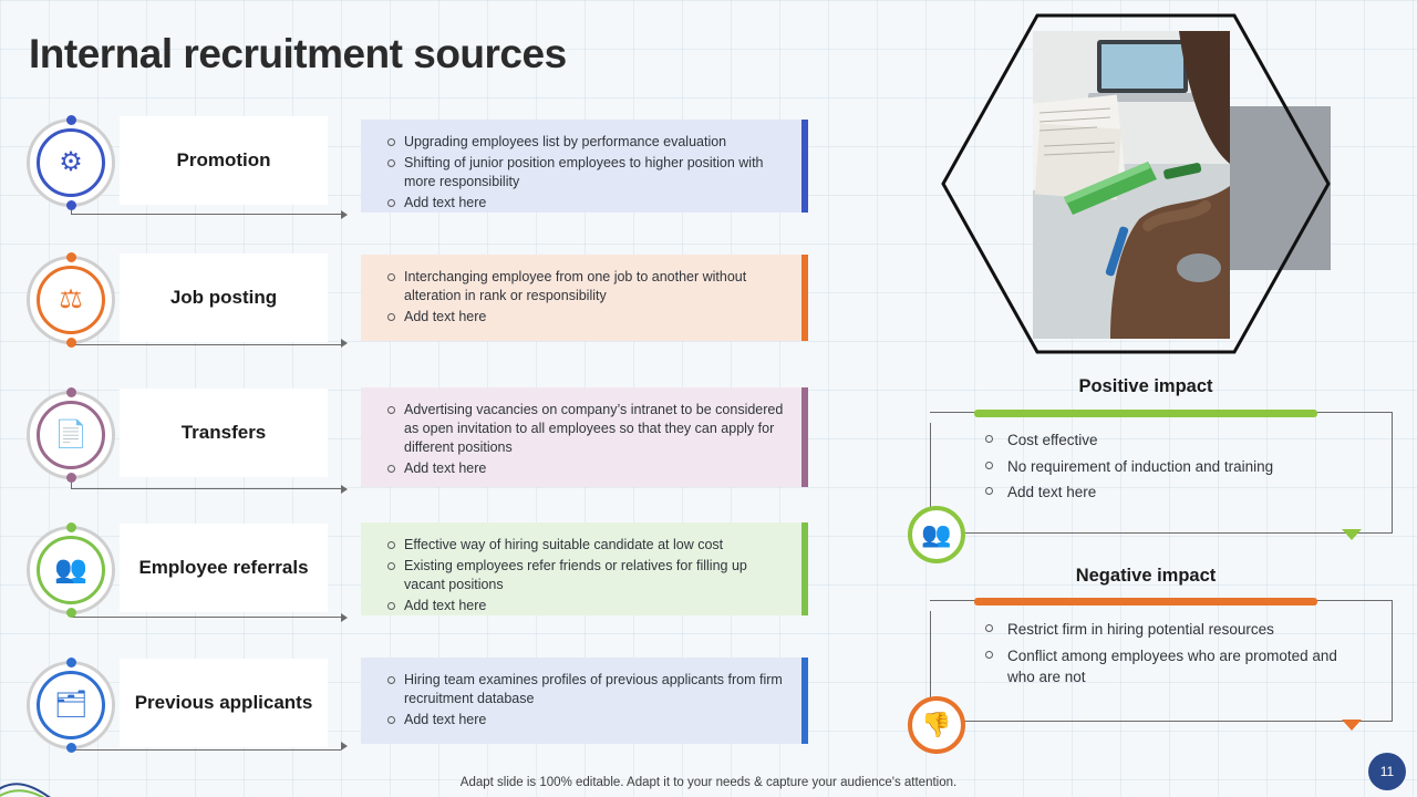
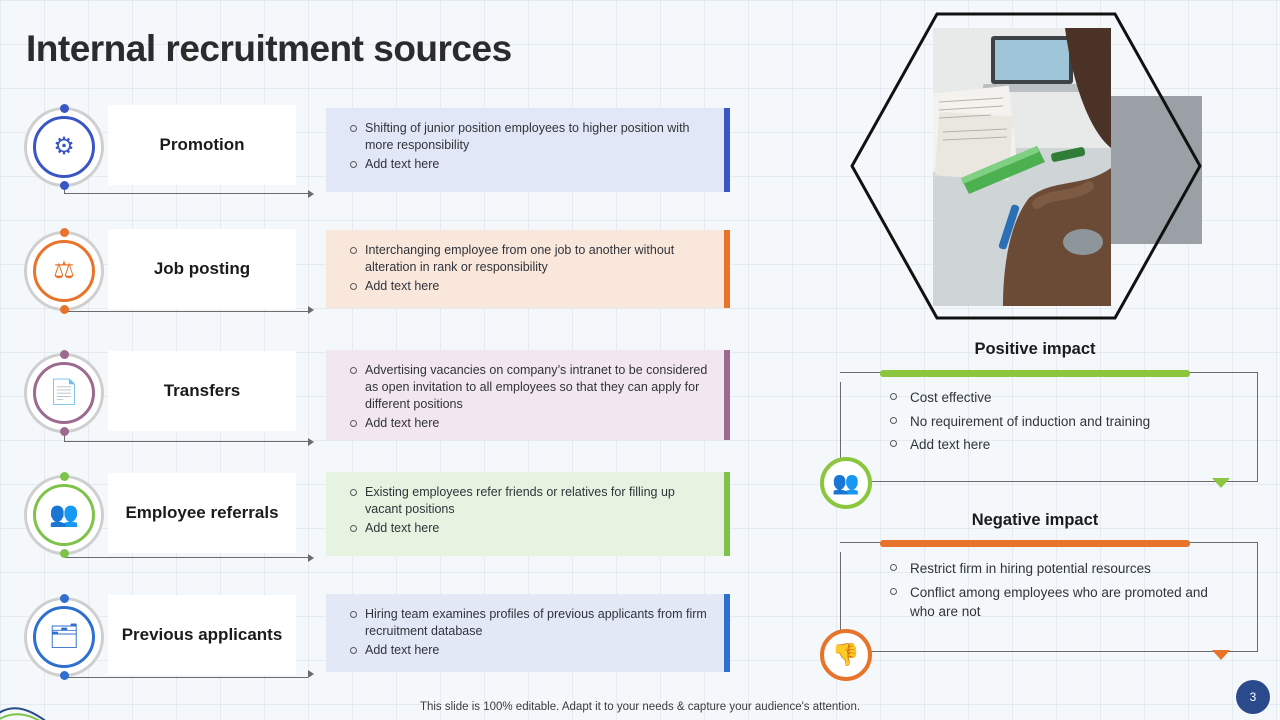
  Internal recruitment sources
  Promotion
  ⚙
- Upgrading employees list by performance evaluation
  Shifting of junior position employees to higher position with more responsibility
  Add text here
  Job posting
  ⚖
  Interchanging employee from one job to another without alteration in rank or responsibility
  Add text here
  Transfers
  📄
  Advertising vacancies on company’s intranet to be considered as open invitation to all employees so that they can apply for different positions
  Add text here
  Employee referrals
  👥
- Effective way of hiring suitable candidate at low cost
  Existing employees refer friends or relatives for filling up vacant positions
  Add text here
  Previous applicants
  🗂
  Hiring team examines profiles of previous applicants from firm recruitment database
  Add text here
  Positive impact
  Cost effective
  No requirement of induction and training
  Add text here
  👥
  Negative impact
  Restrict firm in hiring potential resources
  Conflict among employees who are promoted and who are not
  👎
- Adapt slide is 100% editable. Adapt it to your needs & capture your audience's attention.
+ This slide is 100% editable. Adapt it to your needs & capture your audience's attention.
- 11
+ 3
